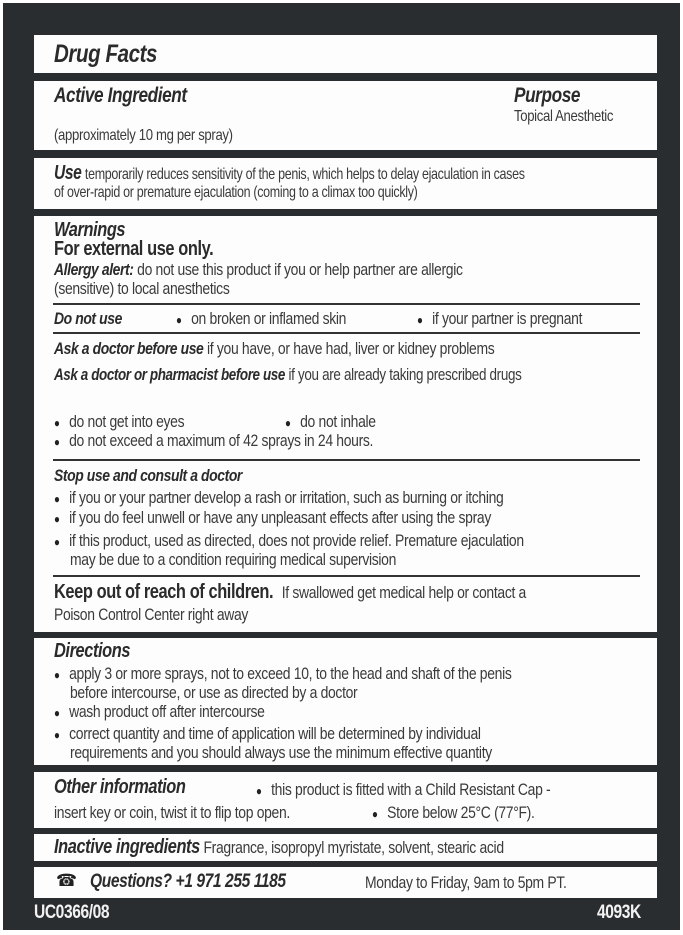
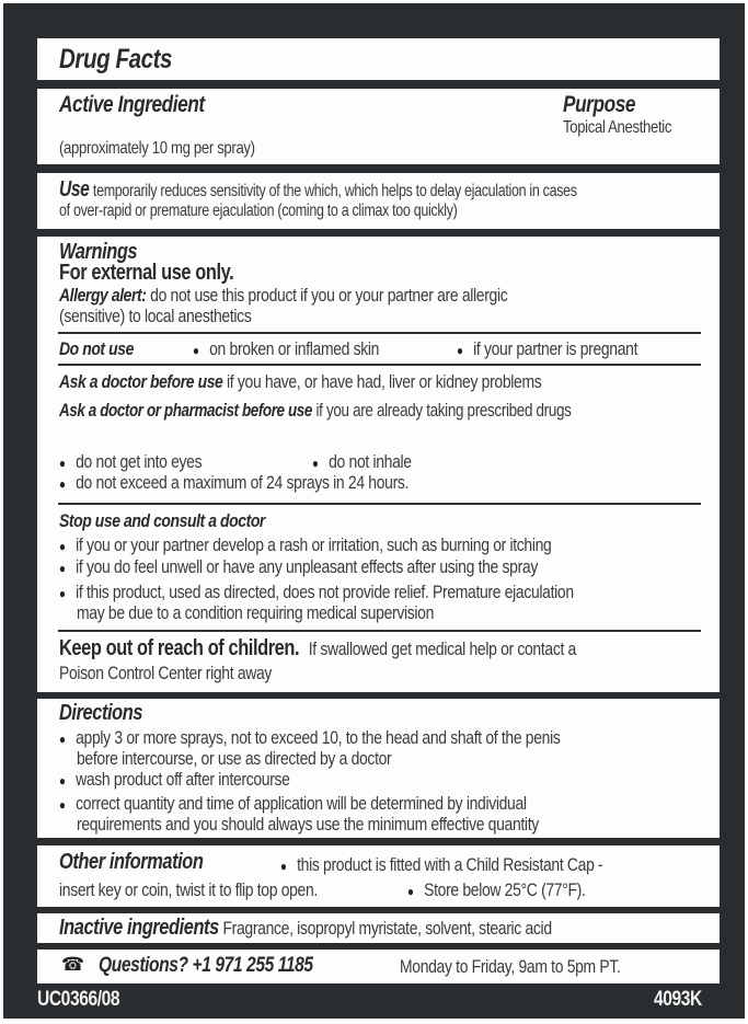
  Drug Facts
  Active Ingredient
  (approximately 10 mg per spray)
  Purpose
  Topical Anesthetic
- Use temporarily reduces sensitivity of the penis, which helps to delay ejaculation in cases
+ Use temporarily reduces sensitivity of the which, which helps to delay ejaculation in cases
  of over-rapid or premature ejaculation (coming to a climax too quickly)
  Warnings
  For external use only.
- Allergy alert: do not use this product if you or help partner are allergic
+ Allergy alert: do not use this product if you or your partner are allergic
  (sensitive) to local anesthetics
  Do not use
  ● on broken or inflamed skin
  ● if your partner is pregnant
  Ask a doctor before use if you have, or have had, liver or kidney problems
  Ask a doctor or pharmacist before use if you are already taking prescribed drugs
  ● do not get into eyes
  ● do not inhale
- ● do not exceed a maximum of 42 sprays in 24 hours.
+ ● do not exceed a maximum of 24 sprays in 24 hours.
  Stop use and consult a doctor
  ● if you or your partner develop a rash or irritation, such as burning or itching
  ● if you do feel unwell or have any unpleasant effects after using the spray
  ● if this product, used as directed, does not provide relief. Premature ejaculation
  may be due to a condition requiring medical supervision
  Keep out of reach of children. If swallowed get medical help or contact a
  Poison Control Center right away
  Directions
  ● apply 3 or more sprays, not to exceed 10, to the head and shaft of the penis
  before intercourse, or use as directed by a doctor
  ● wash product off after intercourse
  ● correct quantity and time of application will be determined by individual
  requirements and you should always use the minimum effective quantity
  Other information
  ● this product is fitted with a Child Resistant Cap -
  insert key or coin, twist it to flip top open.
  ● Store below 25°C (77°F).
  Inactive ingredients Fragrance, isopropyl myristate, solvent, stearic acid
  ☎
  Questions? +1 971 255 1185
  Monday to Friday, 9am to 5pm PT.
  UC0366/08
  4093K
